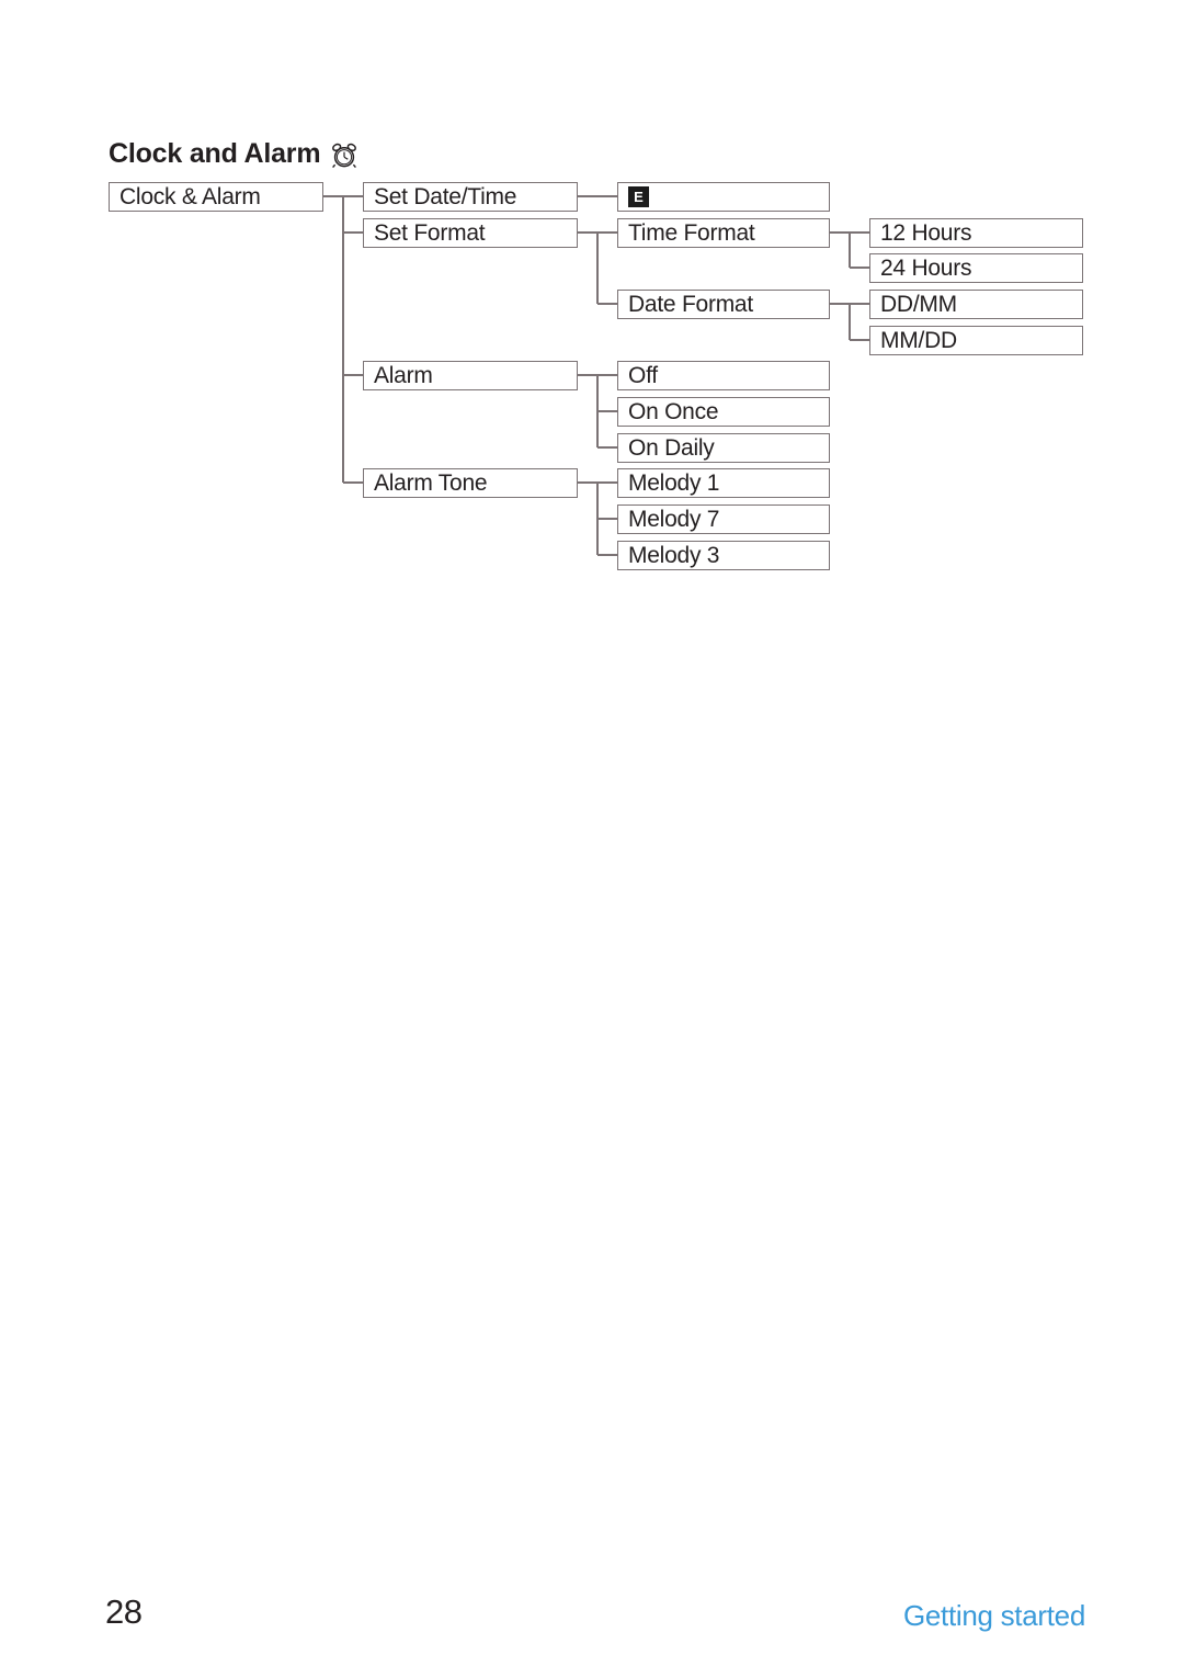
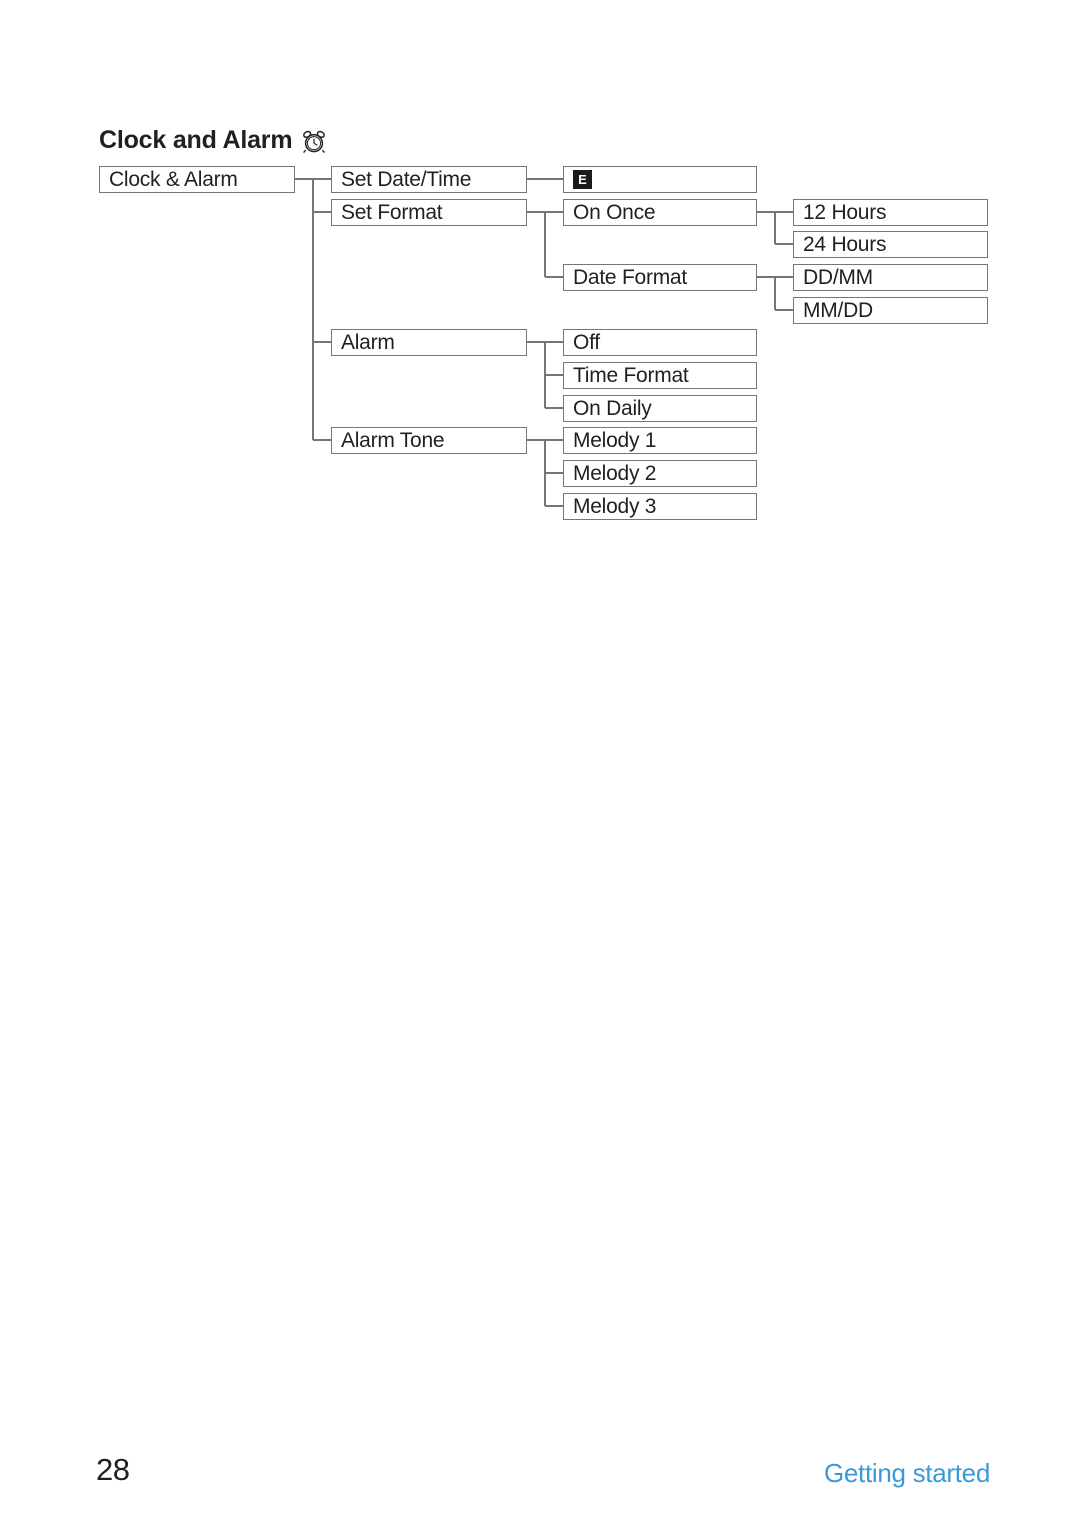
  Clock and Alarm
  Clock & Alarm
  Set Date/Time
  Set Format
  Alarm
  Alarm Tone
  E
- Time Format
+ On Once
  Date Format
  Off
- On Once
+ Time Format
  On Daily
  Melody 1
- Melody 7
+ Melody 2
  Melody 3
  12 Hours
  24 Hours
  DD/MM
  MM/DD
  28
  Getting started
